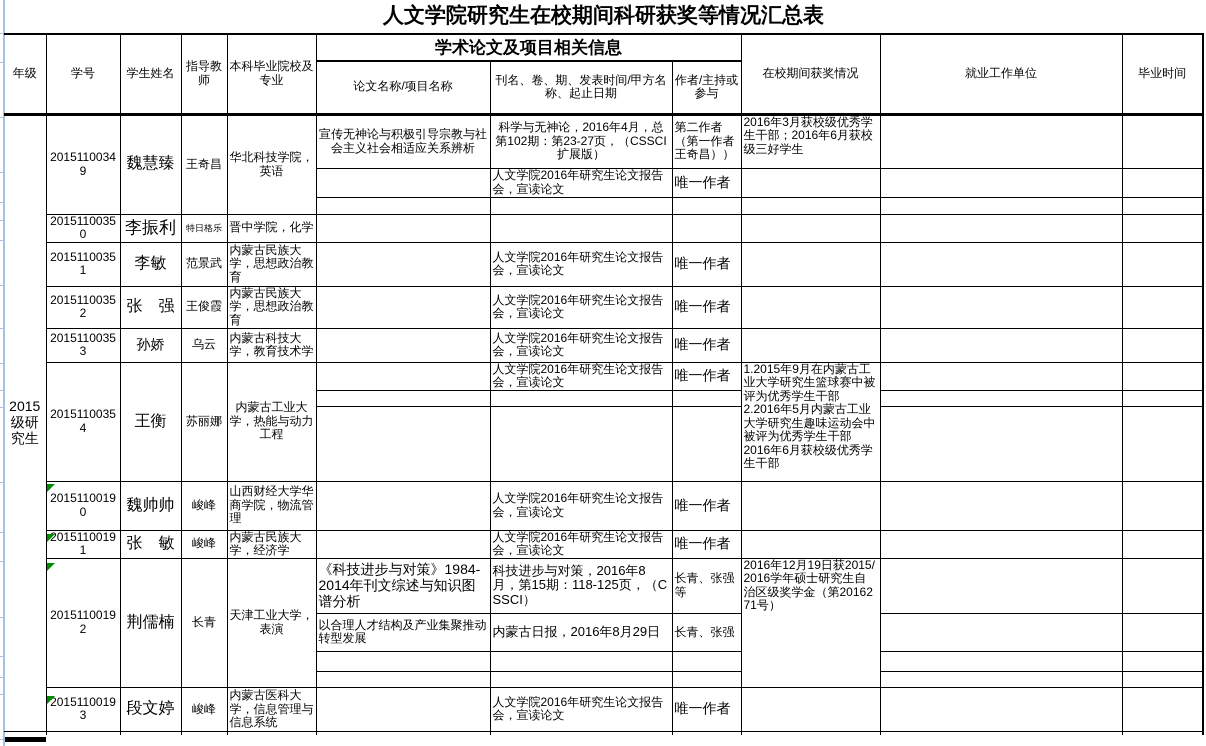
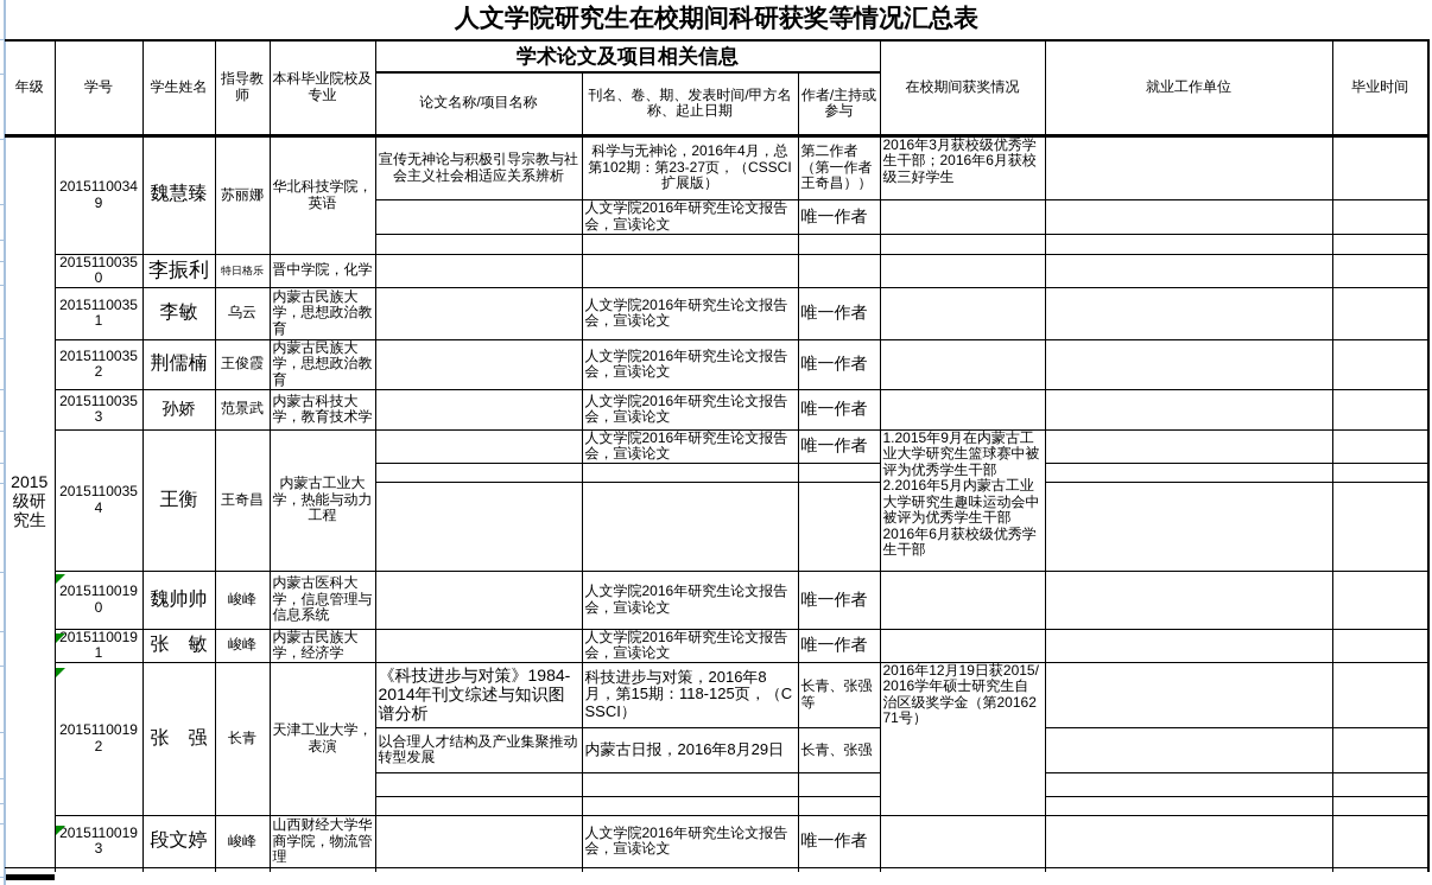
  人文学院研究生在校期间科研获奖等情况汇总表
  年级	学号	学生姓名	指导教师	本科毕业院校及专业	学术论文及项目相关信息	在校期间获奖情况	就业工作单位	毕业时间
  论文名称/项目名称	刊名、卷、期、发表时间/甲方名称、起止日期	作者/主持或参与
- 2015级研究生	20151100349	魏慧臻	王奇昌	华北科技学院，英语	宣传无神论与积极引导宗教与社会主义社会相适应关系辨析	科学与无神论，2016年4月，总第102期：第23-27页，（CSSCI扩展版）	第二作者（第一作者王奇昌））	2016年3月获校级优秀学生干部；2016年6月获校级三好学生
+ 2015级研究生	20151100349	魏慧臻	苏丽娜	华北科技学院，英语	宣传无神论与积极引导宗教与社会主义社会相适应关系辨析	科学与无神论，2016年4月，总第102期：第23-27页，（CSSCI扩展版）	第二作者（第一作者王奇昌））	2016年3月获校级优秀学生干部；2016年6月获校级三好学生
  	人文学院2016年研究生论文报告会，宣读论文	唯一作者
  20151100350	李振利	特日格乐	晋中学院，化学
- 20151100351	李敏	范景武	内蒙古民族大学，思想政治教育		人文学院2016年研究生论文报告会，宣读论文	唯一作者
+ 20151100351	李敏	乌云	内蒙古民族大学，思想政治教育		人文学院2016年研究生论文报告会，宣读论文	唯一作者
- 20151100352	张 强	王俊霞	内蒙古民族大学，思想政治教育		人文学院2016年研究生论文报告会，宣读论文	唯一作者
+ 20151100352	荆儒楠	王俊霞	内蒙古民族大学，思想政治教育		人文学院2016年研究生论文报告会，宣读论文	唯一作者
- 20151100353	孙娇	乌云	内蒙古科技大学，教育技术学		人文学院2016年研究生论文报告会，宣读论文	唯一作者
+ 20151100353	孙娇	范景武	内蒙古科技大学，教育技术学		人文学院2016年研究生论文报告会，宣读论文	唯一作者
- 20151100354	王衡	苏丽娜	内蒙古工业大学，热能与动力工程		人文学院2016年研究生论文报告会，宣读论文	唯一作者	1.2015年9月在内蒙古工业大学研究生篮球赛中被评为优秀学生干部 2.2016年5月内蒙古工业大学研究生趣味运动会中被评为优秀学生干部 2016年6月获校级优秀学生干部
+ 20151100354	王衡	王奇昌	内蒙古工业大学，热能与动力工程		人文学院2016年研究生论文报告会，宣读论文	唯一作者	1.2015年9月在内蒙古工业大学研究生篮球赛中被评为优秀学生干部 2.2016年5月内蒙古工业大学研究生趣味运动会中被评为优秀学生干部 2016年6月获校级优秀学生干部
- 20151100190	魏帅帅	峻峰	山西财经大学华商学院，物流管理		人文学院2016年研究生论文报告会，宣读论文	唯一作者
+ 20151100190	魏帅帅	峻峰	内蒙古医科大学，信息管理与信息系统		人文学院2016年研究生论文报告会，宣读论文	唯一作者
  20151100191	张 敏	峻峰	内蒙古民族大学，经济学		人文学院2016年研究生论文报告会，宣读论文	唯一作者
- 20151100192	荆儒楠	长青	天津工业大学，表演	《科技进步与对策》1984-2014年刊文综述与知识图谱分析	科技进步与对策，2016年8月，第15期：118-125页，（CSSCI）	长青、张强等	2016年12月19日获2015/2016学年硕士研究生自治区级奖学金（第2016271号）
+ 20151100192	张 强	长青	天津工业大学，表演	《科技进步与对策》1984-2014年刊文综述与知识图谱分析	科技进步与对策，2016年8月，第15期：118-125页，（CSSCI）	长青、张强等	2016年12月19日获2015/2016学年硕士研究生自治区级奖学金（第2016271号）
  以合理人才结构及产业集聚推动转型发展	内蒙古日报，2016年8月29日	长青、张强
- 20151100193	段文婷	峻峰	内蒙古医科大学，信息管理与信息系统		人文学院2016年研究生论文报告会，宣读论文	唯一作者
+ 20151100193	段文婷	峻峰	山西财经大学华商学院，物流管理		人文学院2016年研究生论文报告会，宣读论文	唯一作者
